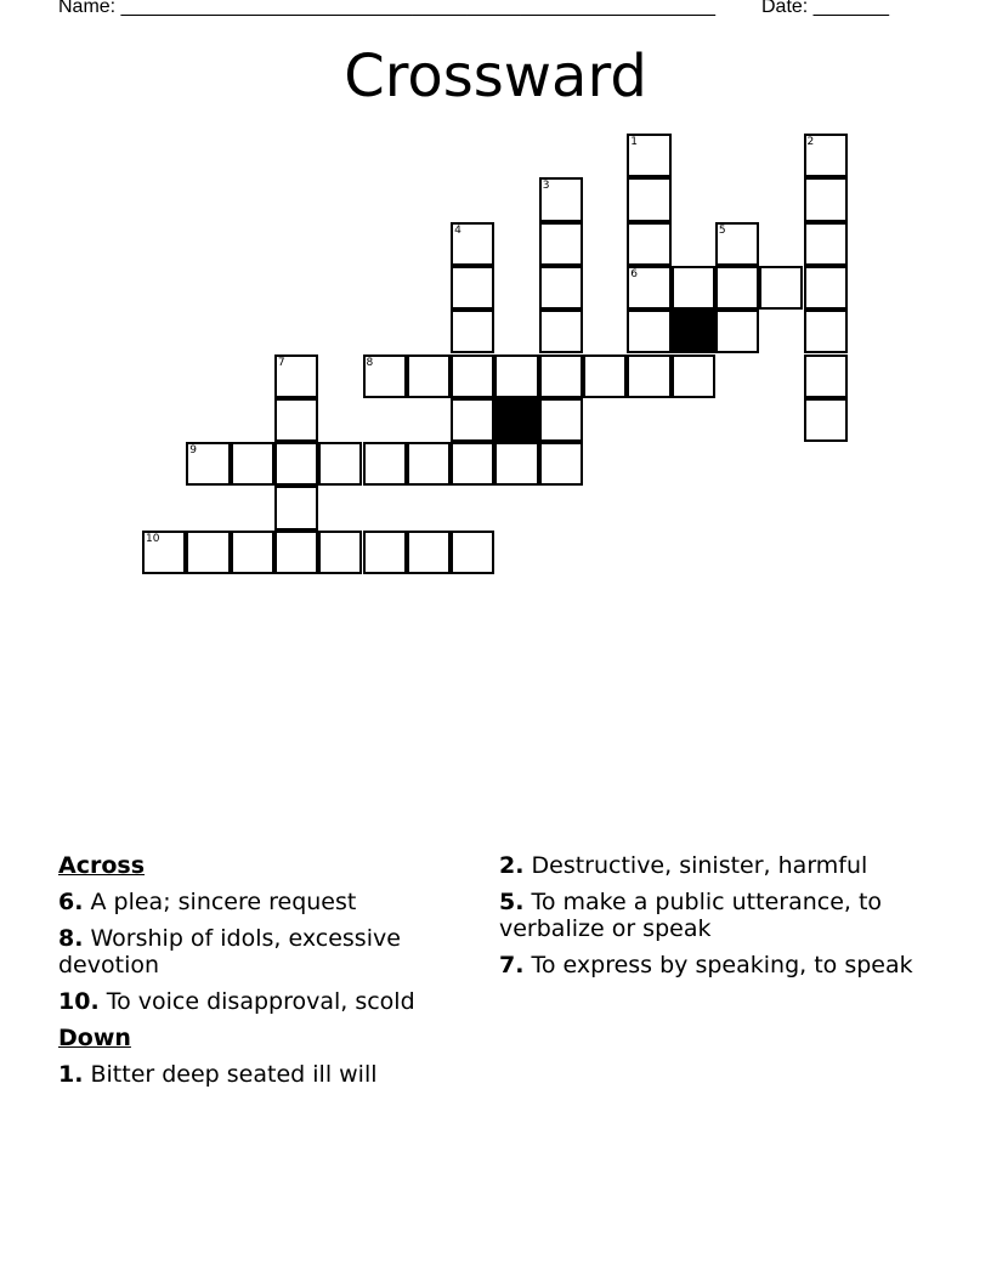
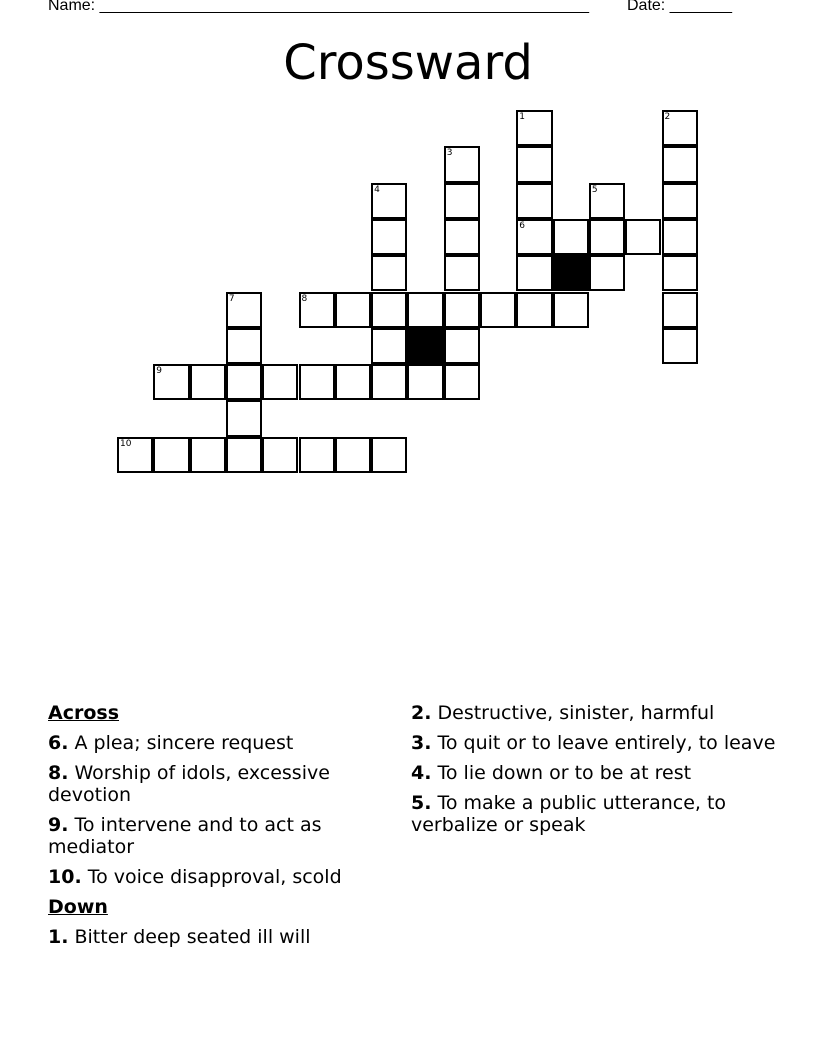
  Name: _______________________________________________________
  Date: _______
  Crossward
  1
  6
  2
  3
  4
  5
  7
  8
  9
  10
  Across
  6. A plea; sincere request
  8. Worship of idols, excessive devotion
+ 9. To intervene and to act as mediator
  10. To voice disapproval, scold
  Down
  1. Bitter deep seated ill will
  2. Destructive, sinister, harmful
+ 3. To quit or to leave entirely, to leave
+ 4. To lie down or to be at rest
  5. To make a public utterance, to verbalize or speak
- 7. To express by speaking, to speak
